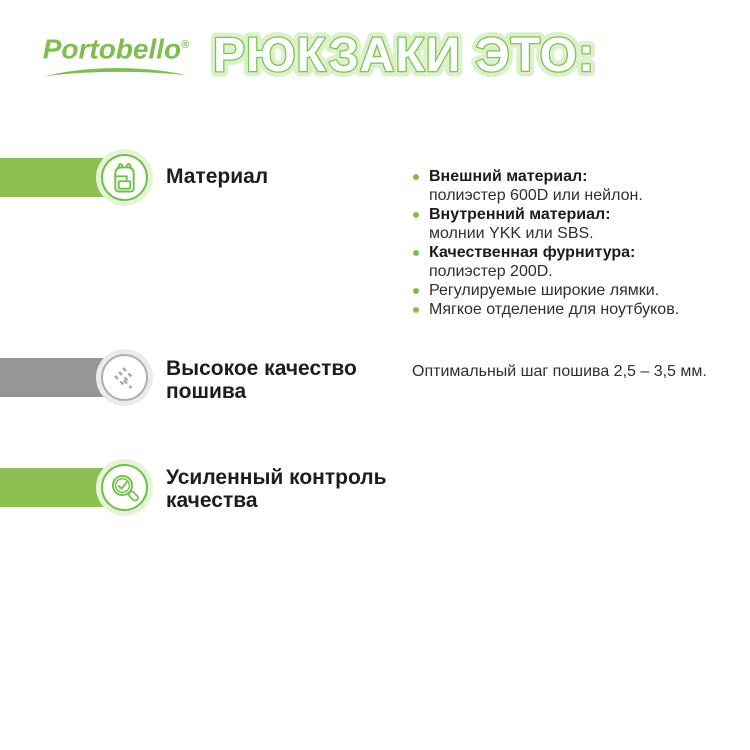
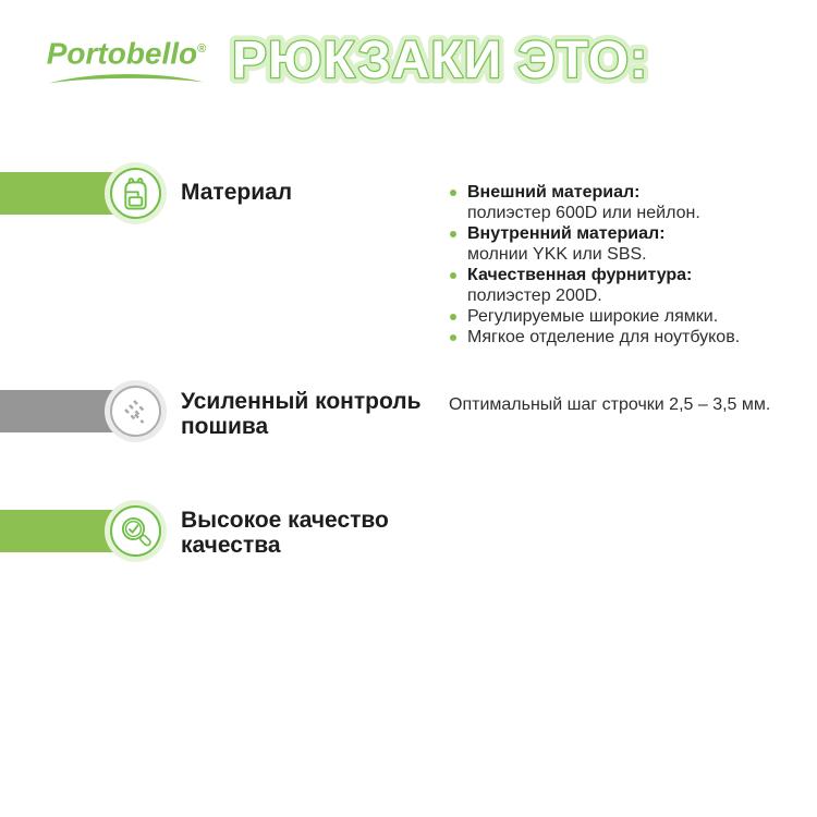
  Portobello®
  РЮКЗАКИ ЭТО:
  Материал
  Внешний материал:
  полиэстер 600D или нейлон.
  Внутренний материал:
  молнии YKK или SBS.
  Качественная фурнитура:
  полиэстер 200D.
  Регулируемые широкие лямки.
  Мягкое отделение для ноутбуков.
- Высокое качество
+ Усиленный контроль
  пошива
- Оптимальный шаг пошива 2,5 – 3,5 мм.
+ Оптимальный шаг строчки 2,5 – 3,5 мм.
- Усиленный контроль
+ Высокое качество
  качества
